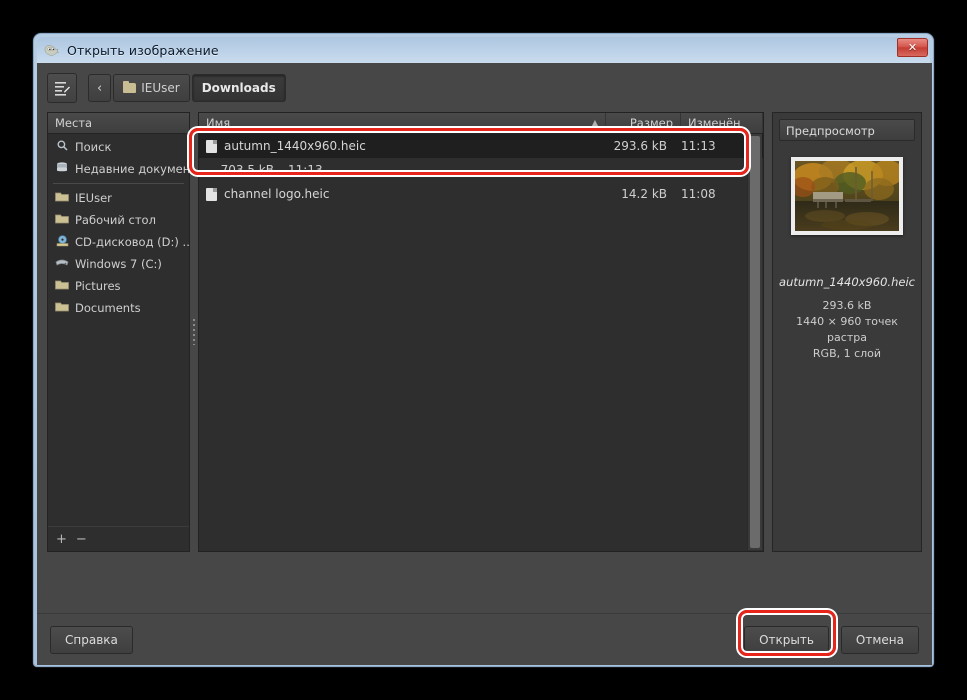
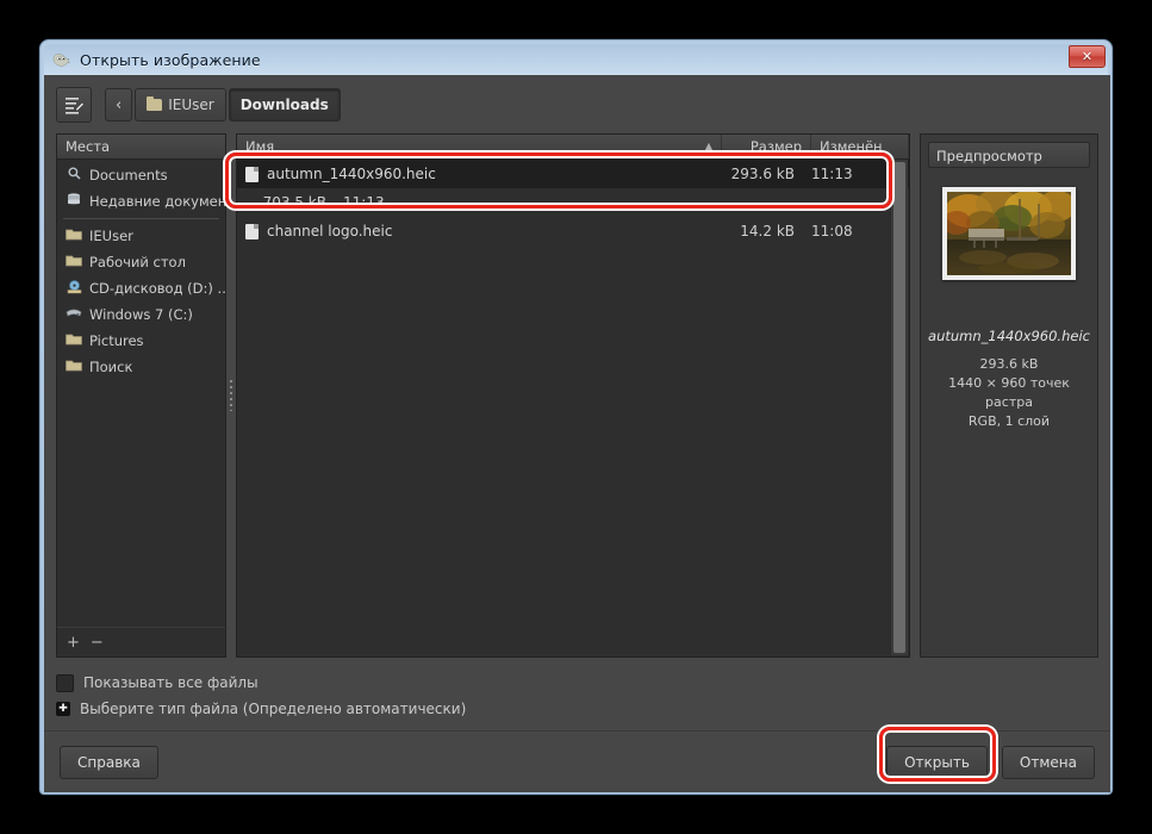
  Открыть изображение
  ✕
  ‹
  IEUser
  Downloads
  Места
- Поиск
+ Documents
  Недавние докумен
  IEUser
  Рабочий стол
  CD-дисковод (D:) ..
  Windows 7 (C:)
  Pictures
- Documents
+ Поиск
  +
  −
  Имя
  ▲
  Размер
  Изменён
  autumn_1440x960.heic
  293.6 kB
  11:13
  703.5 kB
  11:13
  channel logo.heic
  14.2 kB
  11:08
  Предпросмотр
  autumn_1440x960.heic
  293.6 kB
  1440 × 960 точек растра
  RGB, 1 слой
+ Показывать все файлы
+ ✚
+ Выберите тип файла (Определено автоматически)
  Справка
  Открыть
  Отмена
